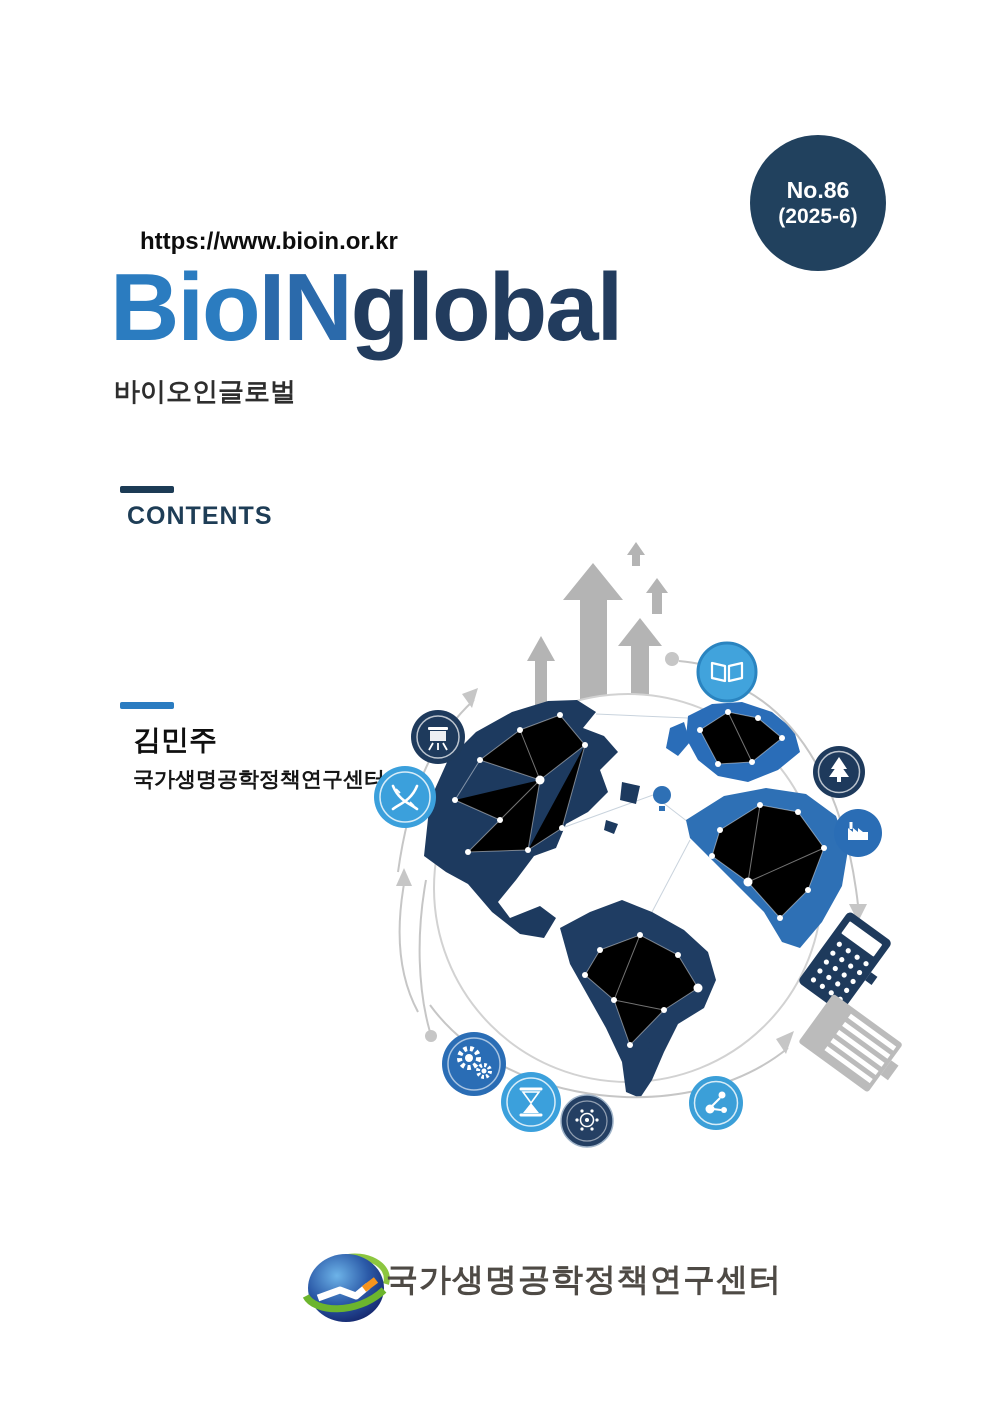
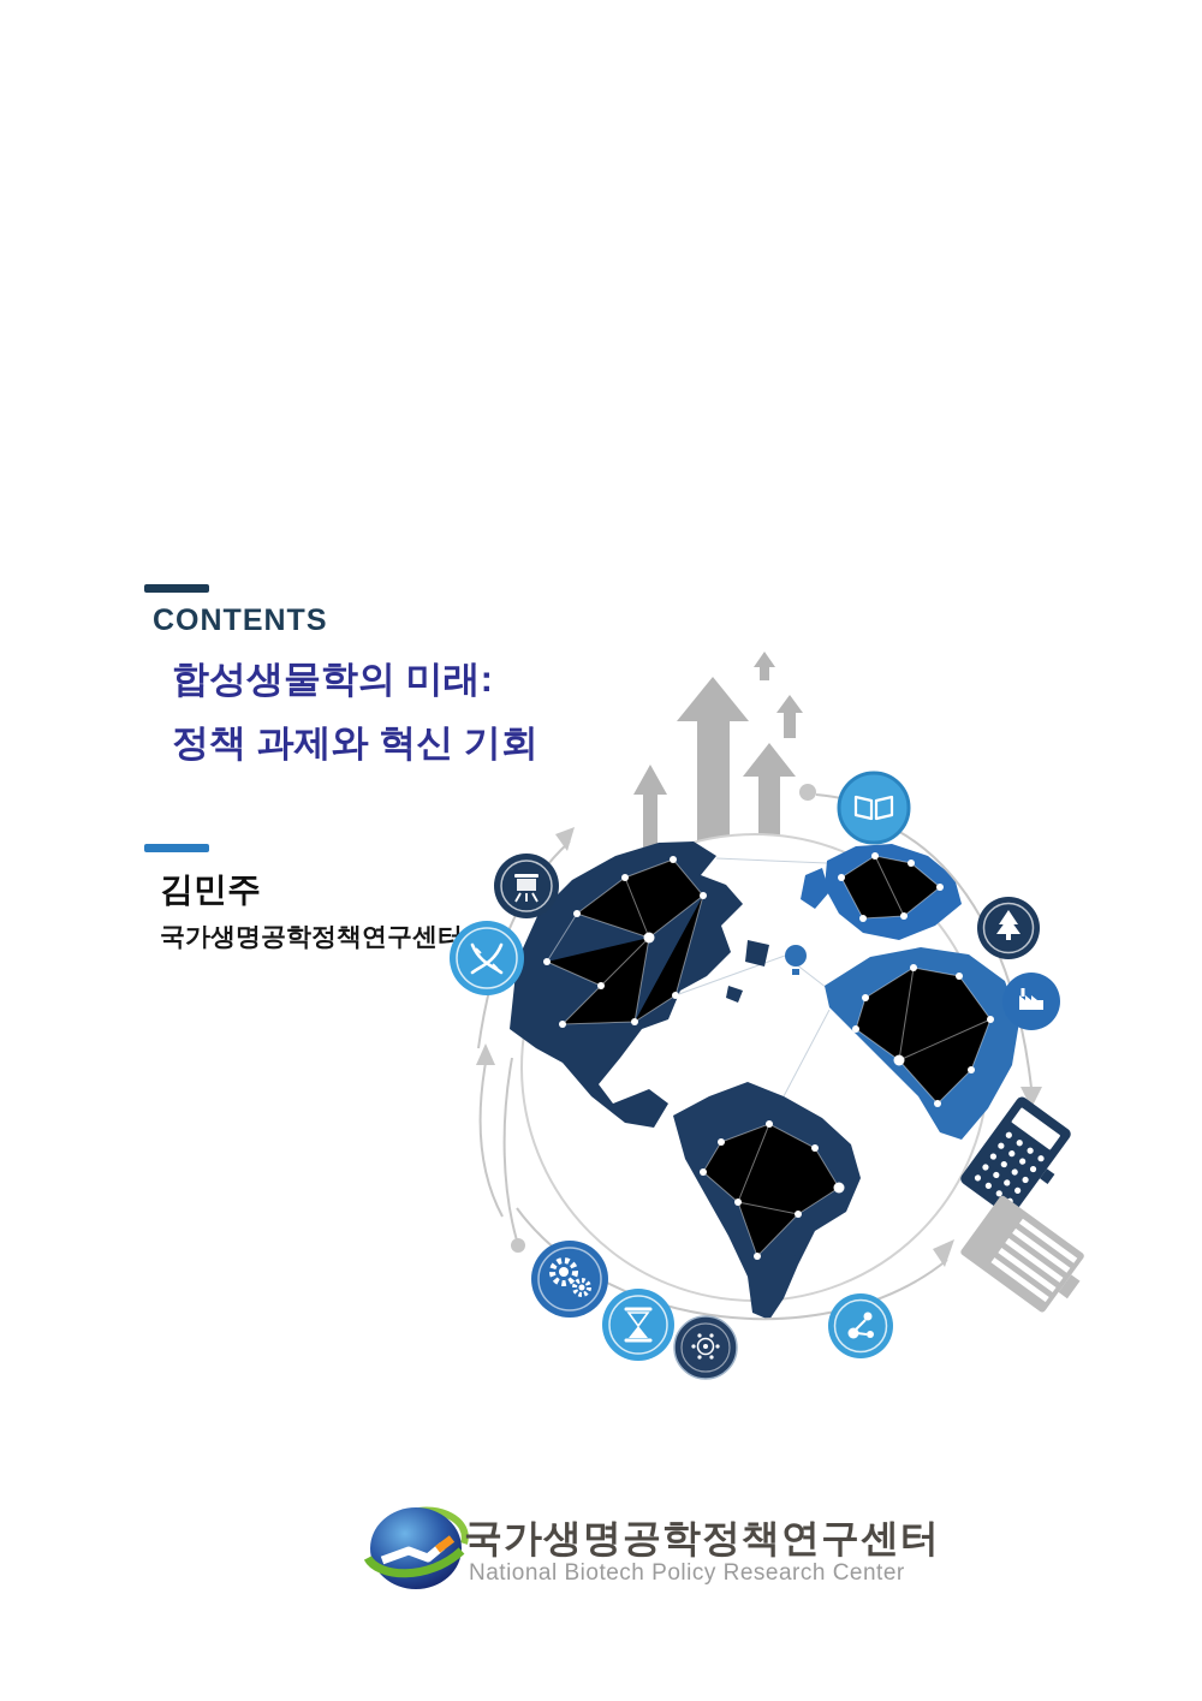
- No.86
- (2025-6)
- https://www.bioin.or.kr
- BioINglobal
- 바이오인글로벌
  CONTENTS
+ 합성생물학의 미래:
+ 정책 과제와 혁신 기회
  김민주
  국가생명공학정책연구센터
  국가생명공학정책연구센터
+ National Biotech Policy Research Center
